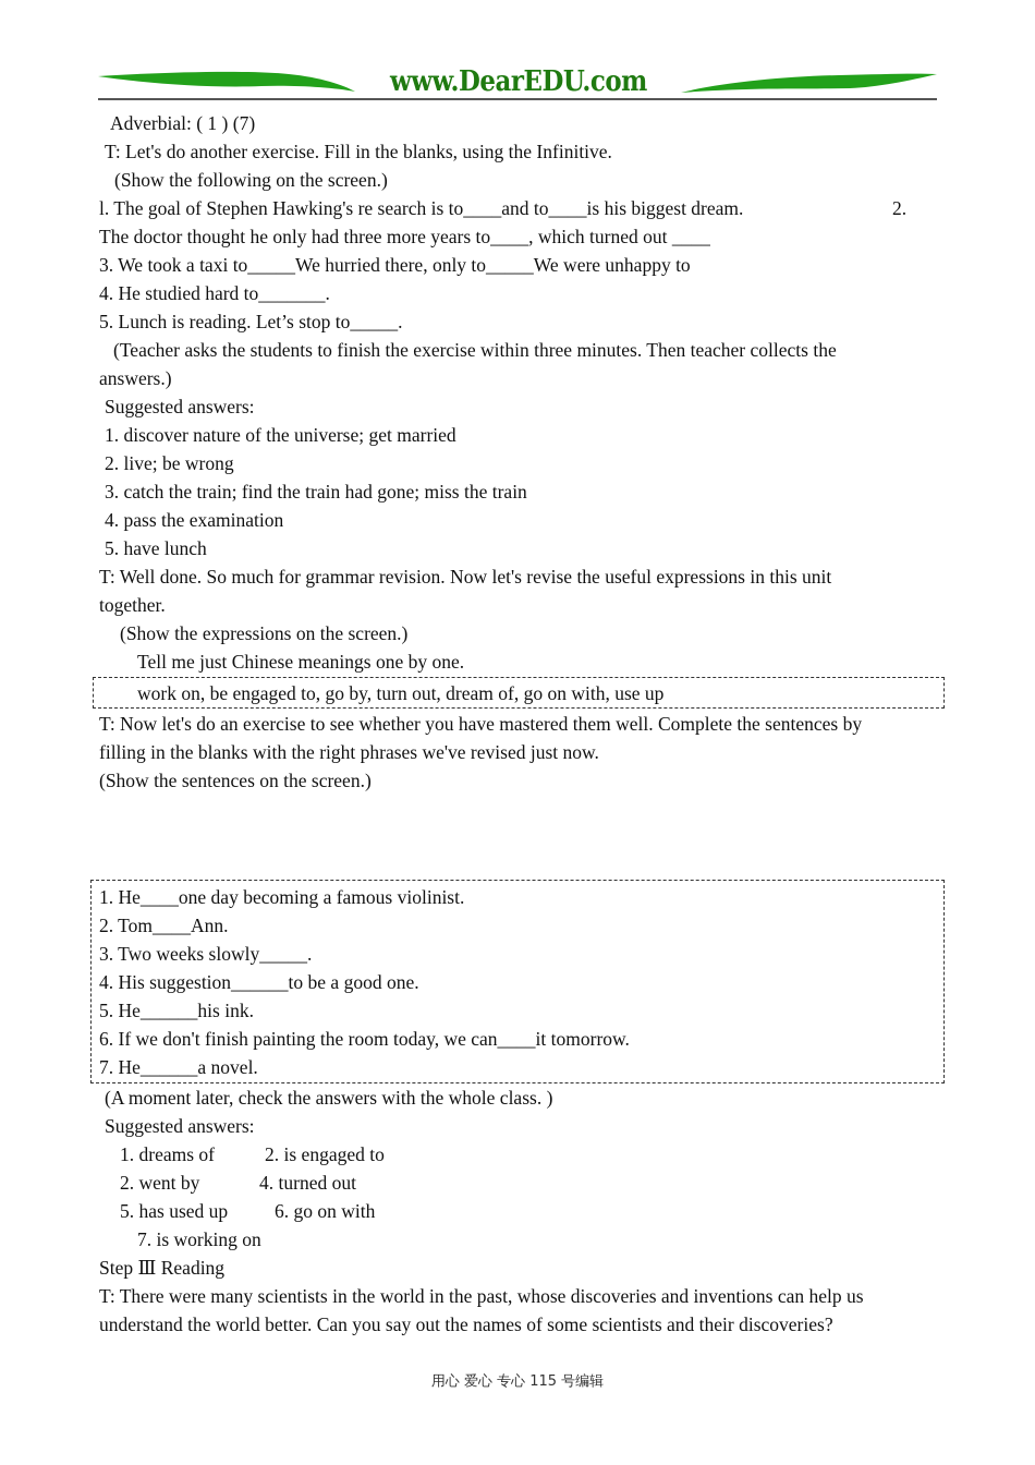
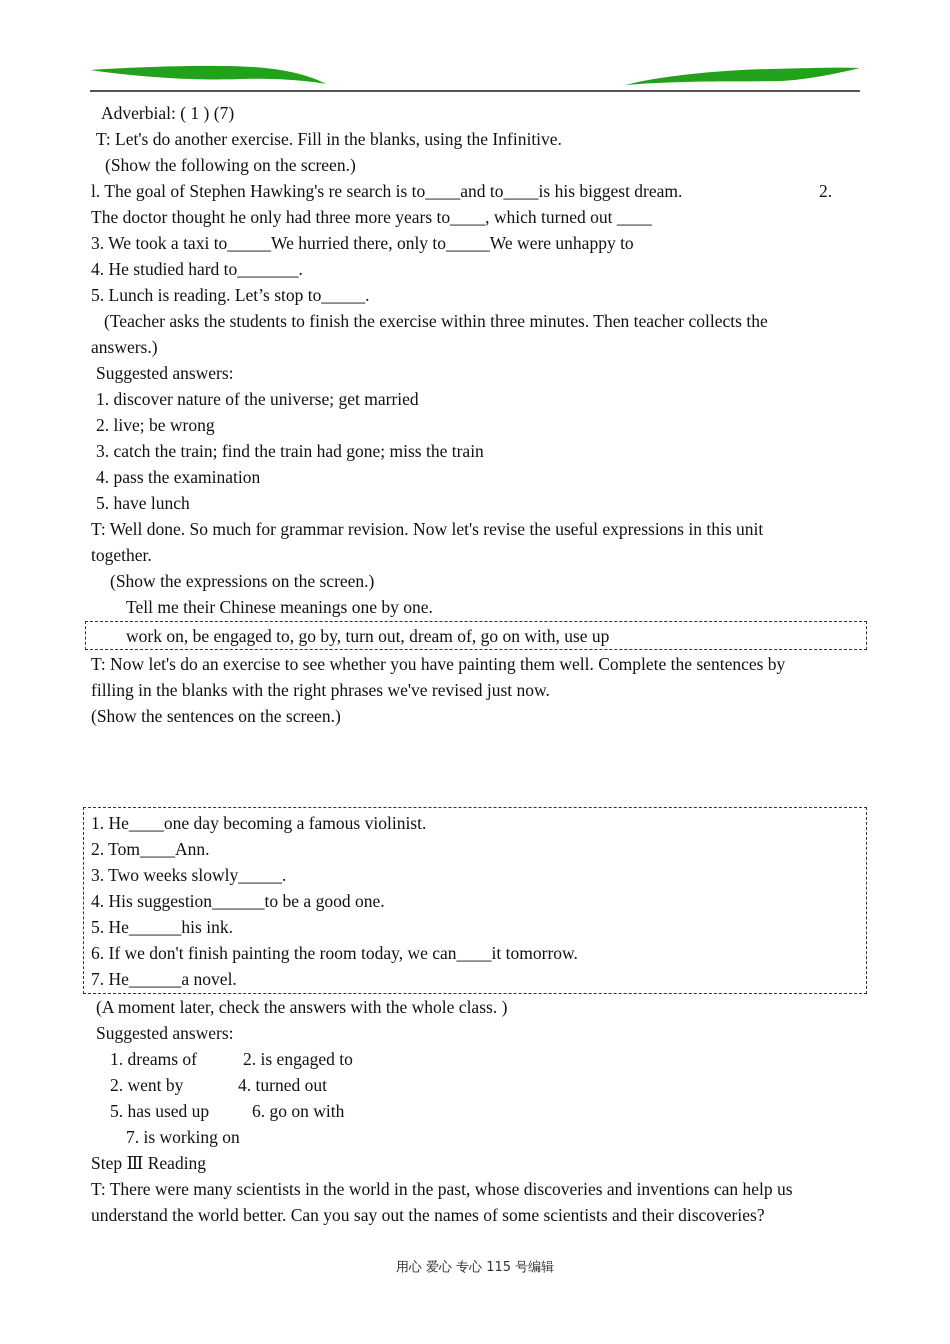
- www.DearEDU.com
  Adverbial: ( 1 ) (7)
  T: Let's do another exercise. Fill in the blanks, using the Infinitive.
  (Show the following on the screen.)
  l. The goal of Stephen Hawking's re search is to____and to____is his biggest dream.
  2.
  The doctor thought he only had three more years to____, which turned out ____
  3. We took a taxi to_____We hurried there, only to_____We were unhappy to
  4. He studied hard to_______.
  5. Lunch is reading. Let’s stop to_____.
  (Teacher asks the students to finish the exercise within three minutes. Then teacher collects the
  answers.)
  Suggested answers:
  1. discover nature of the universe; get married
  2. live; be wrong
  3. catch the train; find the train had gone; miss the train
  4. pass the examination
  5. have lunch
  T: Well done. So much for grammar revision. Now let's revise the useful expressions in this unit
  together.
  (Show the expressions on the screen.)
- Tell me just Chinese meanings one by one.
+ Tell me their Chinese meanings one by one.
  work on, be engaged to, go by, turn out, dream of, go on with, use up
- T: Now let's do an exercise to see whether you have mastered them well. Complete the sentences by
+ T: Now let's do an exercise to see whether you have painting them well. Complete the sentences by
  filling in the blanks with the right phrases we've revised just now.
  (Show the sentences on the screen.)
  1. He____one day becoming a famous violinist.
  2. Tom____Ann.
  3. Two weeks slowly_____.
  4. His suggestion______to be a good one.
  5. He______his ink.
  6. If we don't finish painting the room today, we can____it tomorrow.
  7. He______a novel.
  (A moment later, check the answers with the whole class. )
  Suggested answers:
  1. dreams of
  2. is engaged to
  2. went by
  4. turned out
  5. has used up
  6. go on with
  7. is working on
  Step Ⅲ Reading
  T: There were many scientists in the world in the past, whose discoveries and inventions can help us
  understand the world better. Can you say out the names of some scientists and their discoveries?
  用心 爱心 专心 115 号编辑
